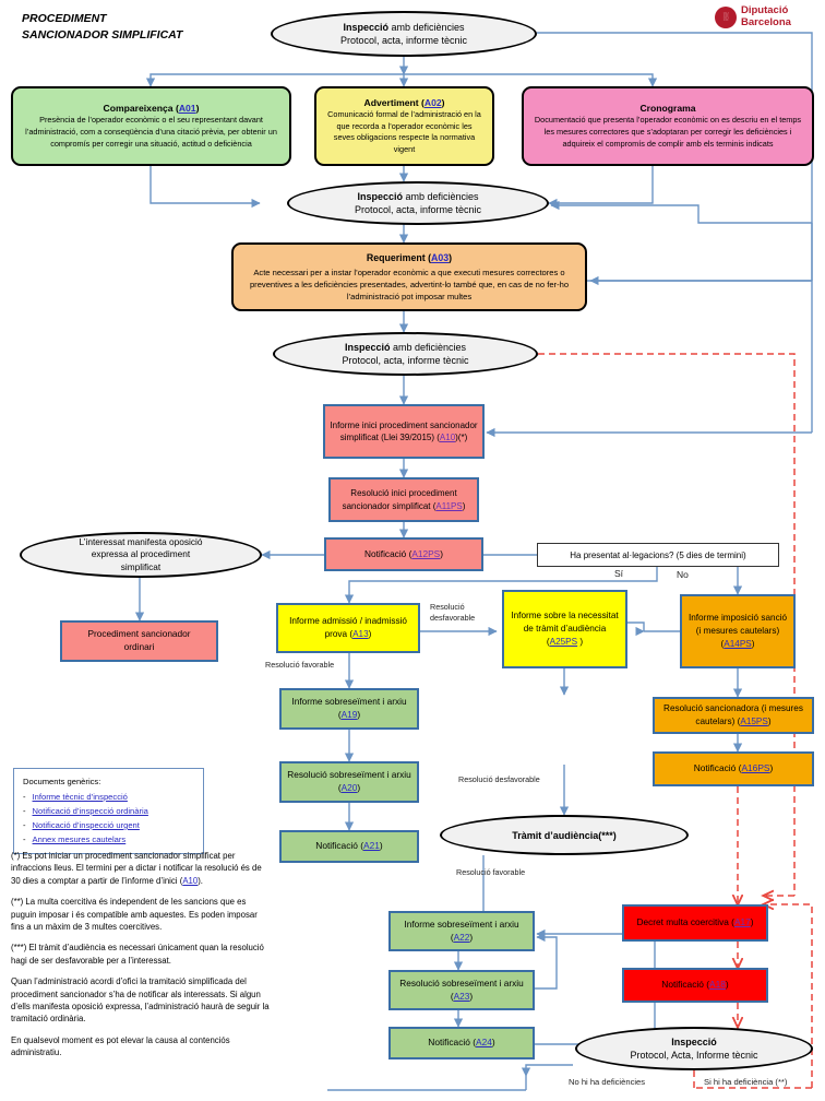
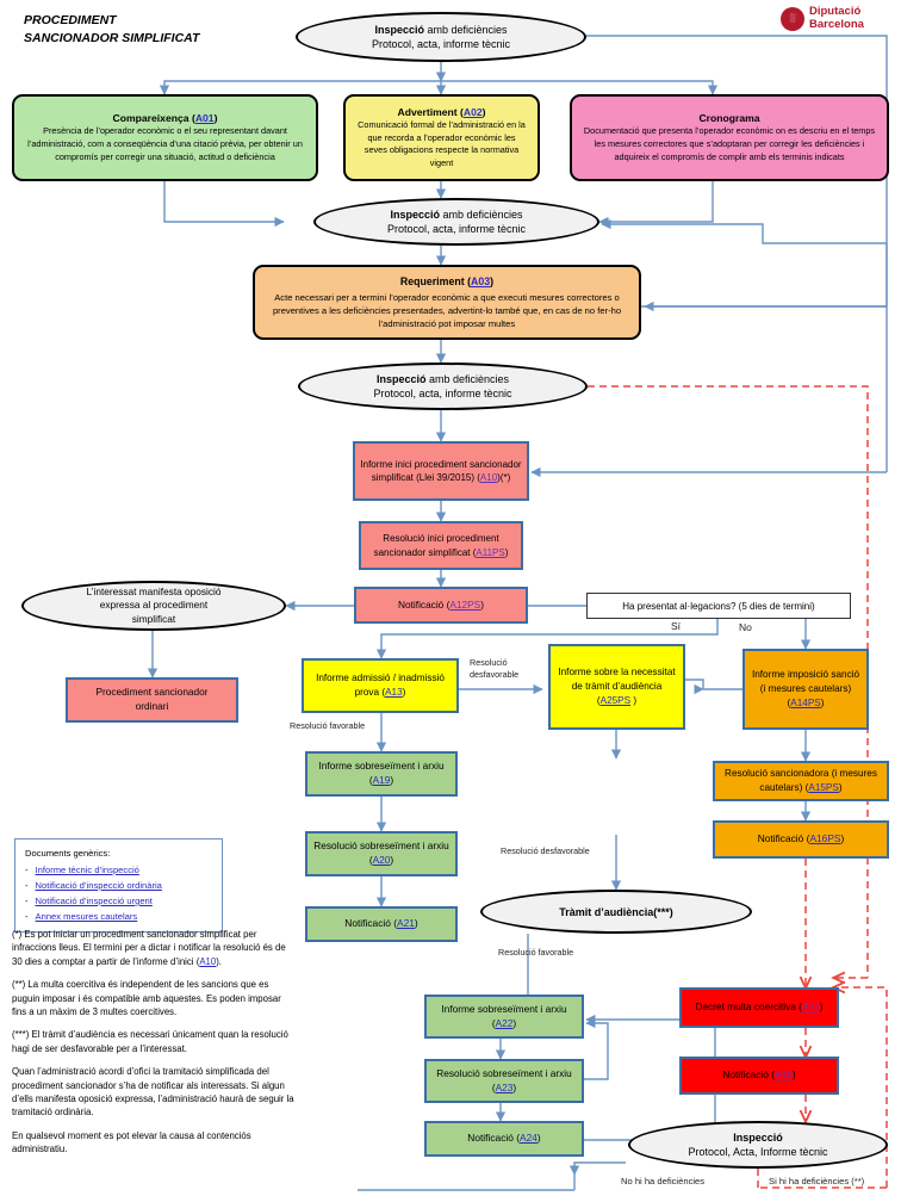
  PROCEDIMENT
  SANCIONADOR SIMPLIFICAT
  Diputació
  Barcelona
  Inspecció amb deficiències
  Protocol, acta, informe tècnic
  Compareixença (A01)
  Presència de l’operador econòmic o el seu representant davant l’administració, com a conseqüència d’una citació prèvia, per obtenir un compromís per corregir una situació, actitud o deficiència
  Advertiment (A02)
  Comunicació formal de l’administració en la que recorda a l’operador econòmic les seves obligacions respecte la normativa vigent
  Cronograma
  Documentació que presenta l’operador econòmic on es descriu en el temps les mesures correctores que s’adoptaran per corregir les deficiències i adquireix el compromís de complir amb els terminis indicats
  Inspecció amb deficiències
  Protocol, acta, informe tècnic
  Requeriment (A03)
- Acte necessari per a instar l’operador econòmic a que executi mesures correctores o preventives a les deficiències presentades, advertint-lo també que, en cas de no fer-ho l’administració pot imposar multes
+ Acte necessari per a termini l’operador econòmic a que executi mesures correctores o preventives a les deficiències presentades, advertint-lo també que, en cas de no fer-ho l’administració pot imposar multes
  Inspecció amb deficiències
  Protocol, acta, informe tècnic
  Informe inici procediment sancionador simplificat (Llei 39/2015) (A10)(*)
  Resolució inici procediment sancionador simplificat (A11PS)
  Notificació (A12PS)
  L’interessat manifesta oposició
  expressa al procediment
  simplificat
  Procediment sancionador
  ordinari
  Ha presentat al·legacions? (5 dies de termini)
  Informe admissió / inadmissió prova (A13)
  Informe sobre la necessitat de tràmit d’audiència (A25PS )
  Informe imposició sanció (i mesures cautelars) (A14PS)
  Resolució sancionadora (i mesures cautelars) (A15PS)
  Notificació (A16PS)
  Informe sobreseïment i arxiu (A19)
  Resolució sobreseïment i arxiu (A20)
  Notificació (A21)
  Tràmit d’audiència(***)
  Informe sobreseïment i arxiu (A22)
  Resolució sobreseïment i arxiu (A23)
  Notificació (A24)
  Decret multa coercitiva (A17)
  Notificació (A18)
  Inspecció
  Protocol, Acta, Informe tècnic
  Sí
  No
  Resolució desfavorable
  Resolució favorable
  Resolució desfavorable
  Resolució favorable
  No hi ha deficiències
- Si hi ha deficiència (**)
+ Si hi ha deficiències (**)
  Documents genèrics:
  -
  Informe tècnic d’inspecció
  -
  Notificació d’inspecció ordinària
  -
  Notificació d’inspecció urgent
  -
  Annex mesures cautelars
  (*) Es pot iniciar un procediment sancionador simplificat per infraccions lleus. El termini per a dictar i notificar la resolució és de 30 dies a comptar a partir de l’informe d’inici (A10).
  (**) La multa coercitiva és independent de les sancions que es puguin imposar i és compatible amb aquestes. Es poden imposar fins a un màxim de 3 multes coercitives.
  (***) El tràmit d’audiència es necessari únicament quan la resolució hagi de ser desfavorable per a l’interessat.
  Quan l’administració acordi d’ofici la tramitació simplificada del procediment sancionador s’ha de notificar als interessats. Si algun d’ells manifesta oposició expressa, l’administració haurà de seguir la tramitació ordinària.
  En qualsevol moment es pot elevar la causa al contenciós administratiu.
